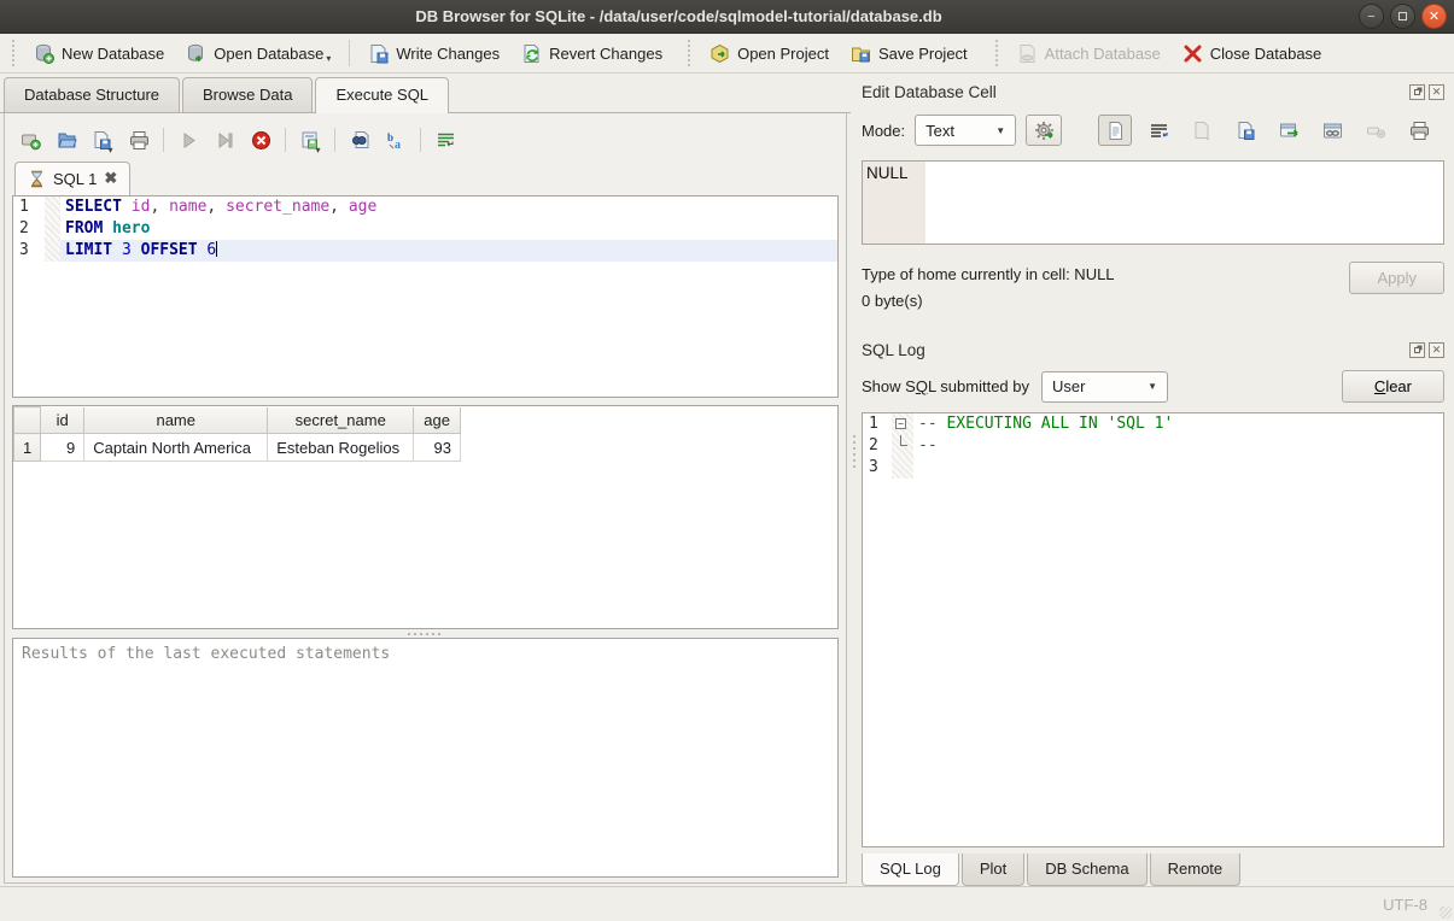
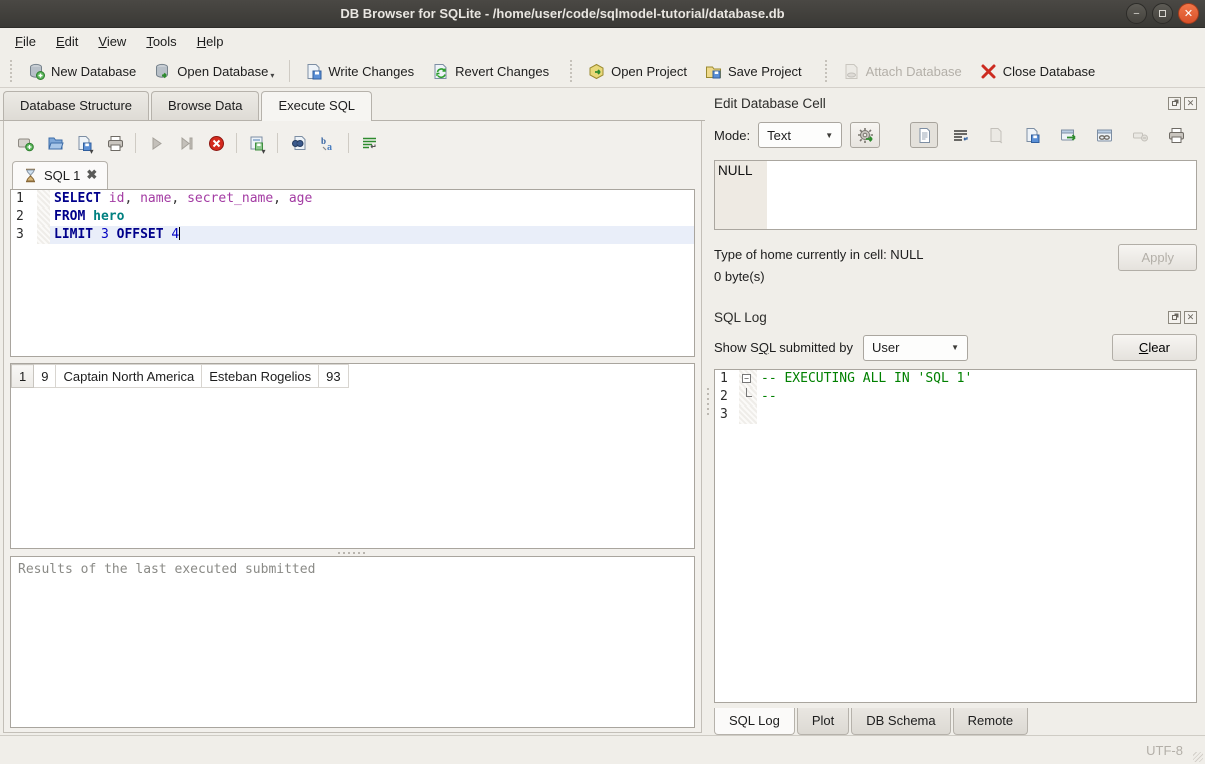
- DB Browser for SQLite - /data/user/code/sqlmodel-tutorial/database.db
+ DB Browser for SQLite - /home/user/code/sqlmodel-tutorial/database.db
  −
  ✕
+ File
+ Edit
+ View
+ Tools
+ Help
  New Database
  Open Database
  ▾
  Write Changes
  Revert Changes
  Open Project
  Save Project
  Attach Database
  Close Database
  Database Structure
  Browse Data
  Execute SQL
  ▾
  ▾
  b
  a
  SQL 1
  ✖
  1
  SELECT id, name, secret_name, age
  2
  FROM hero
  3
- LIMIT 3 OFFSET 6
+ LIMIT 3 OFFSET 4
- 	id	name	secret_name	age
  1	9	Captain North America	Esteban Rogelios	93
- Results of the last executed statements
+ Results of the last executed submitted
  Edit Database Cell
  ✕
  Mode:
  Text
  ▼
  NULL
  Type of home currently in cell: NULL
  0 byte(s)
  Apply
  SQL Log
  ✕
  Show SQL submitted by
  User
  ▼
  Clear
  1
  −
  -- EXECUTING ALL IN 'SQL 1'
  2
  --
  3
  SQL Log
  Plot
  DB Schema
  Remote
  UTF-8
